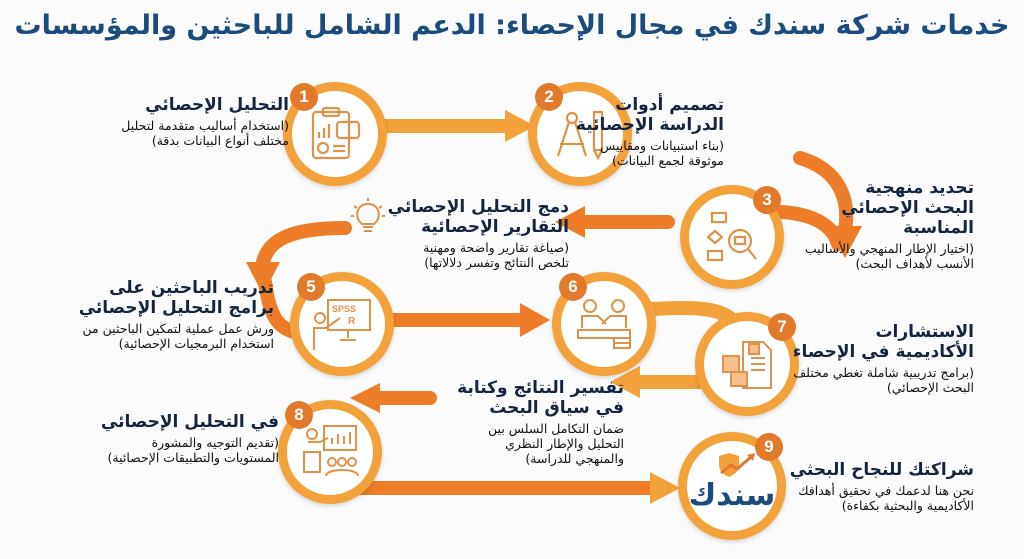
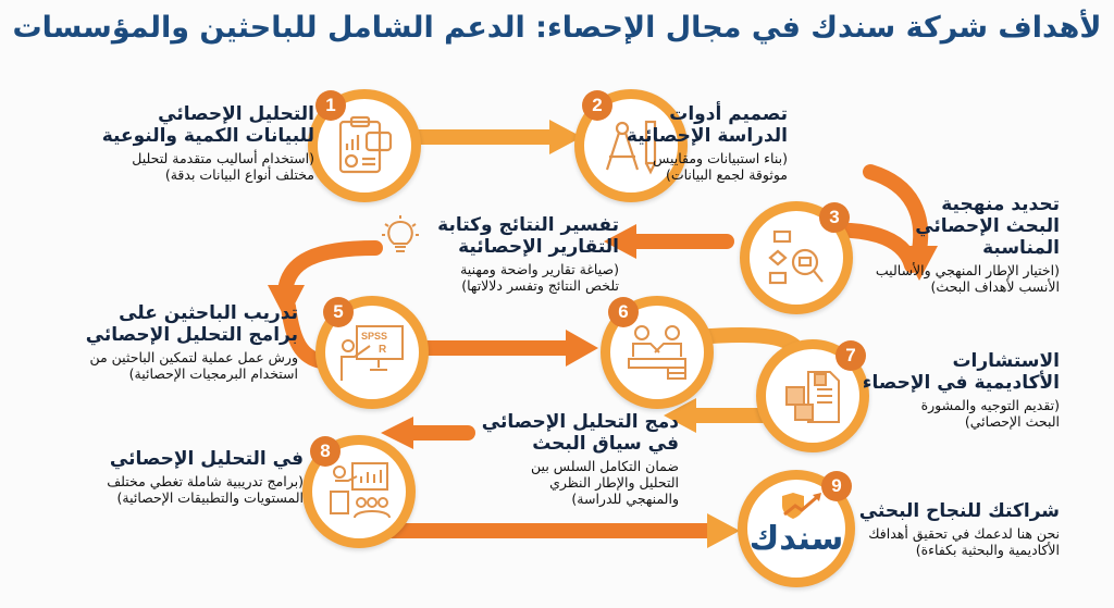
- خدمات شركة سندك في مجال الإحصاء: الدعم الشامل للباحثين والمؤسسات
+ لأهداف شركة سندك في مجال الإحصاء: الدعم الشامل للباحثين والمؤسسات
  1
  التحليل الإحصائي
+ للبيانات الكمية والنوعية
  (استخدام أساليب متقدمة لتحليل
  مختلف أنواع البيانات بدقة)
  2
  تصميم أدوات
  الدراسة الإحصائية
  (بناء استبيانات ومقاييس
  موثوقة لجمع البيانات)
  3
  تحديد منهجية
  البحث الإحصائي
  المناسبة
  (اختيار الإطار المنهجي والأساليب
  الأنسب لأهداف البحث)
- دمج التحليل الإحصائي
+ تفسير النتائج وكتابة
  التقارير الإحصائية
  (صياغة تقارير واضحة ومهنية
  تلخص النتائج وتفسر دلالاتها)
  5
  SPSS
  R
  تدريب الباحثين على
  برامج التحليل الإحصائي
  ورش عمل عملية لتمكين الباحثين من
  استخدام البرمجيات الإحصائية)
  6
- تفسير النتائج وكتابة
+ دمج التحليل الإحصائي
  في سياق البحث
  ضمان التكامل السلس بين
  التحليل والإطار النظري
  والمنهجي للدراسة)
  7
  الاستشارات
  الأكاديمية في الإحصاء
- (برامج تدريبية شاملة تغطي مختلف
+ (تقديم التوجيه والمشورة
  البحث الإحصائي)
  8
  في التحليل الإحصائي
- (تقديم التوجيه والمشورة
+ (برامج تدريبية شاملة تغطي مختلف
  المستويات والتطبيقات الإحصائية)
  9
  سندك
  شراكتك للنجاح البحثي
  نحن هنا لدعمك في تحقيق أهدافك
  الأكاديمية والبحثية بكفاءة)
